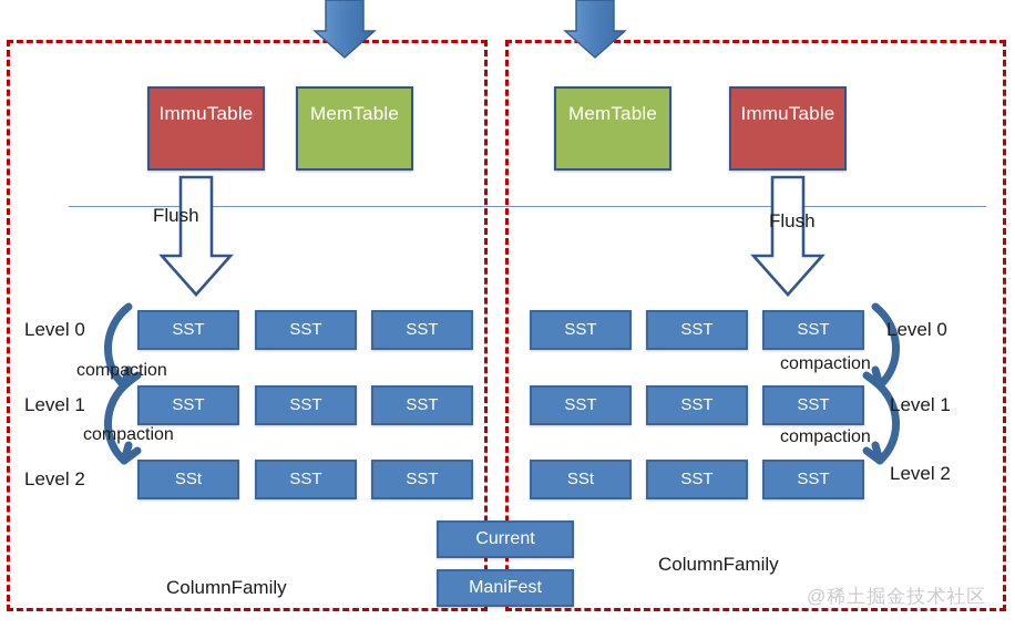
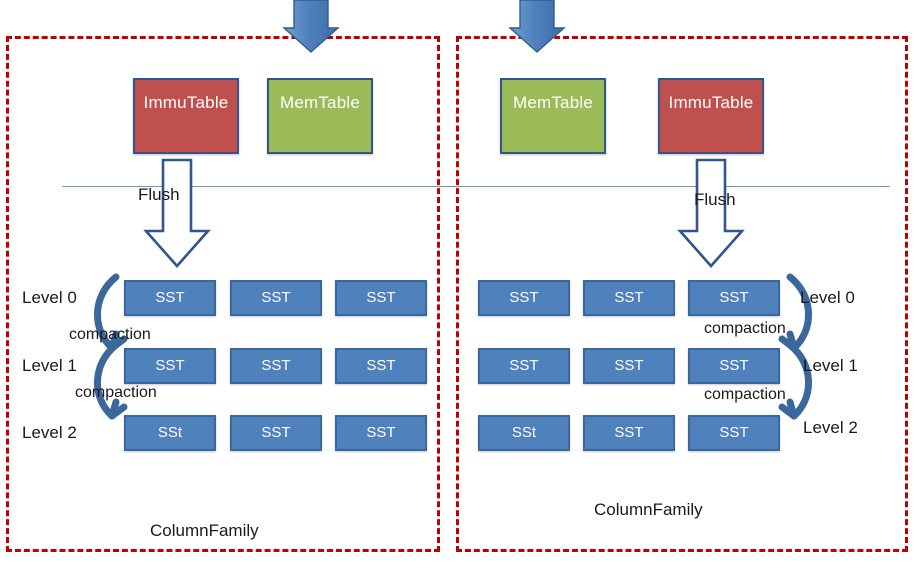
  ImmuTable
  MemTable
  Flush
  Level 0
  Level 1
  Level 2
  compaction
  compaction
  SST
  SST
  SST
  SST
  SST
  SST
  SSt
  SST
  SST
  ColumnFamily
  MemTable
  ImmuTable
  Flush
  Level 0
  Level 1
  Level 2
  compaction
  compaction
  SST
  SST
  SST
  SST
  SST
  SST
  SSt
  SST
  SST
  ColumnFamily
- Current
- ManiFest
- @稀土掘金技术社区
